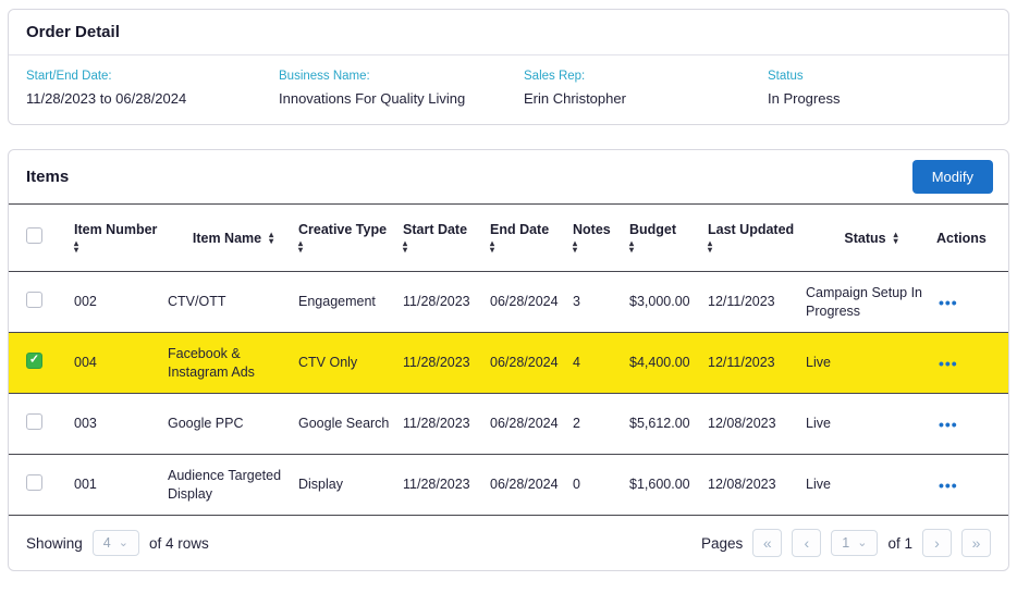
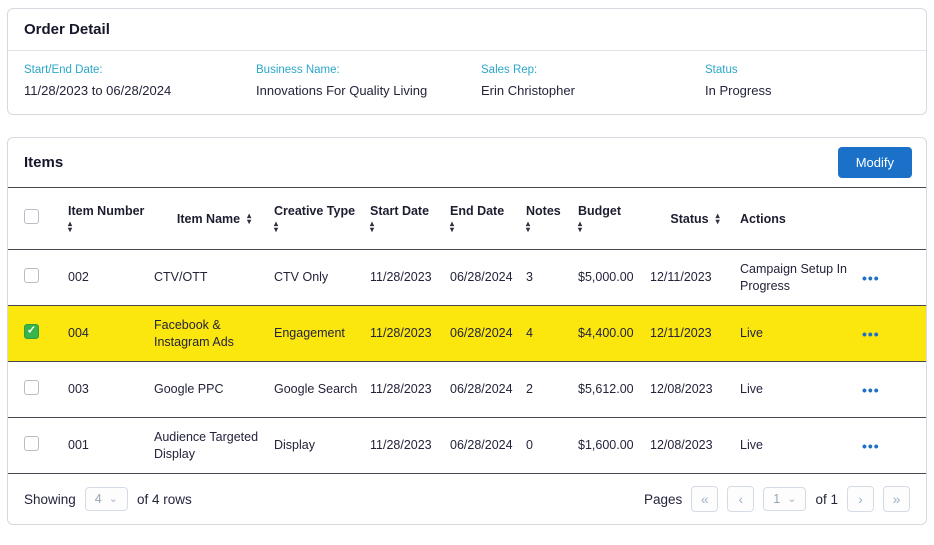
  Order Detail
  Start/End Date:
  11/28/2023 to 06/28/2024
  Business Name:
  Innovations For Quality Living
  Sales Rep:
  Erin Christopher
  Status
  In Progress
  Items
  Modify
  Item Number
  Item Name
  Creative Type
  Start Date
  End Date
  Notes
  Budget
- Last Updated
  Status
  Actions
  002
  CTV/OTT
- Engagement
+ CTV Only
  11/28/2023
  06/28/2024
  3
- $3,000.00
+ $5,000.00
  12/11/2023
  Campaign Setup In Progress
  •••
  004
  Facebook & Instagram Ads
- CTV Only
+ Engagement
  11/28/2023
  06/28/2024
  4
  $4,400.00
  12/11/2023
  Live
  •••
  003
  Google PPC
  Google Search
  11/28/2023
  06/28/2024
  2
  $5,612.00
  12/08/2023
  Live
  •••
  001
  Audience Targeted Display
  Display
  11/28/2023
  06/28/2024
  0
  $1,600.00
  12/08/2023
  Live
  •••
  Showing
  4
  ⌄
  of 4 rows
  Pages
  «
  ‹
  1
  ⌄
  of 1
  ›
  »
